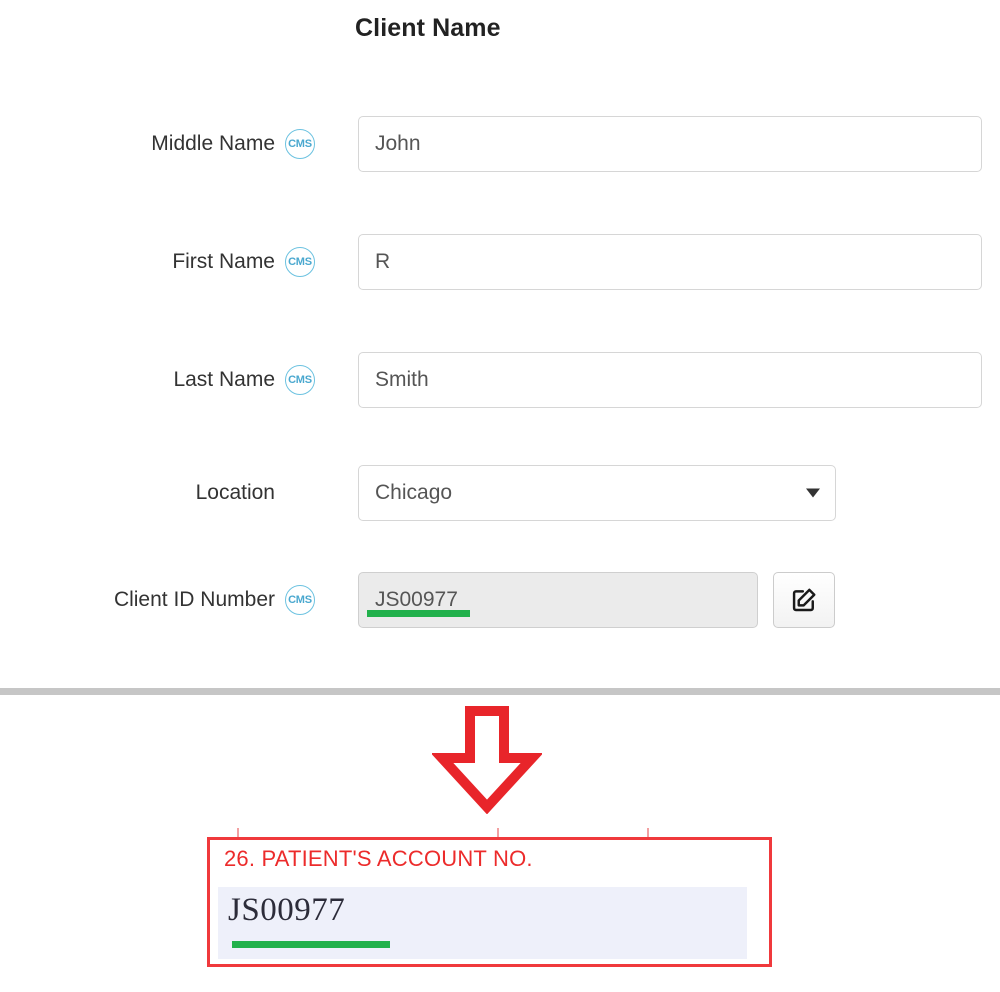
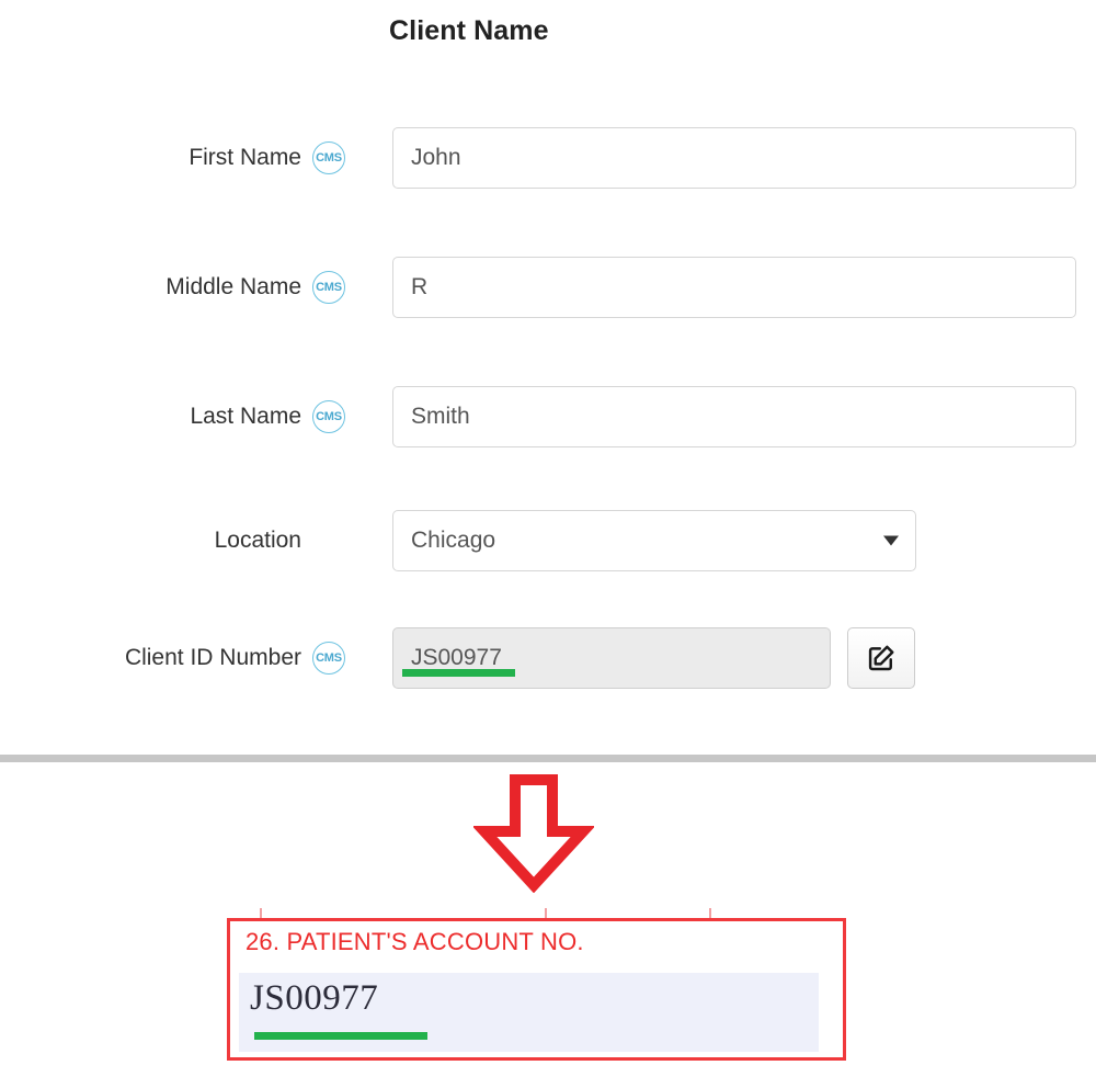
  Client Name
- Middle Name
+ First Name
  CMS
  John
- First Name
+ Middle Name
  CMS
  R
  Last Name
  CMS
  Smith
  Location
  Chicago
  Client ID Number
  CMS
  JS00977
  26. PATIENT'S ACCOUNT NO.
  JS00977
